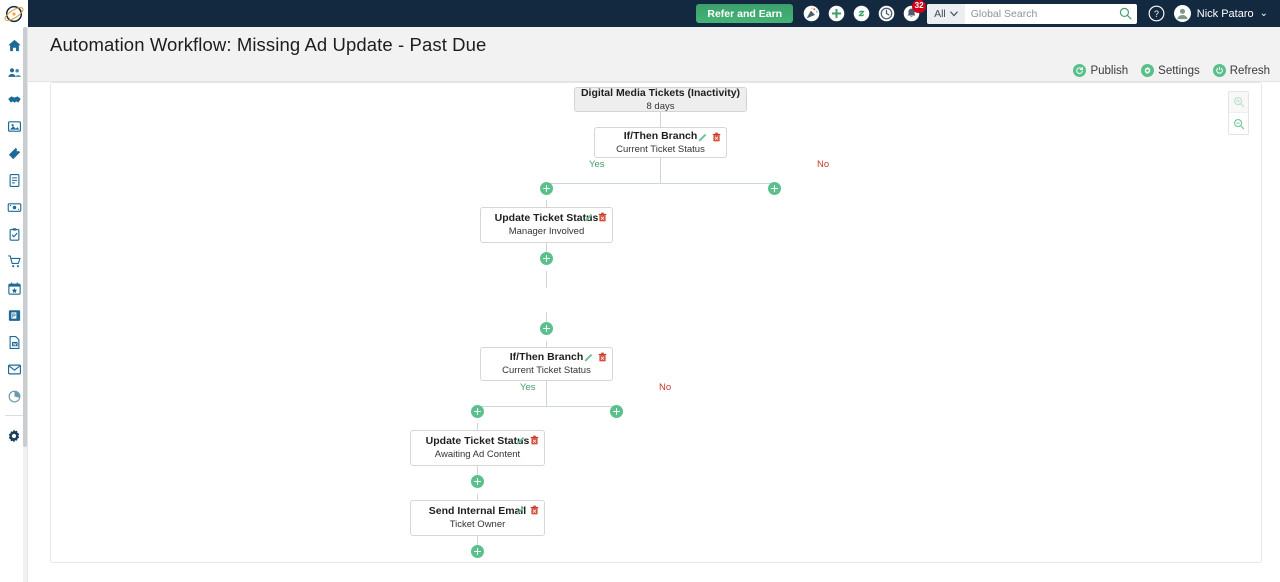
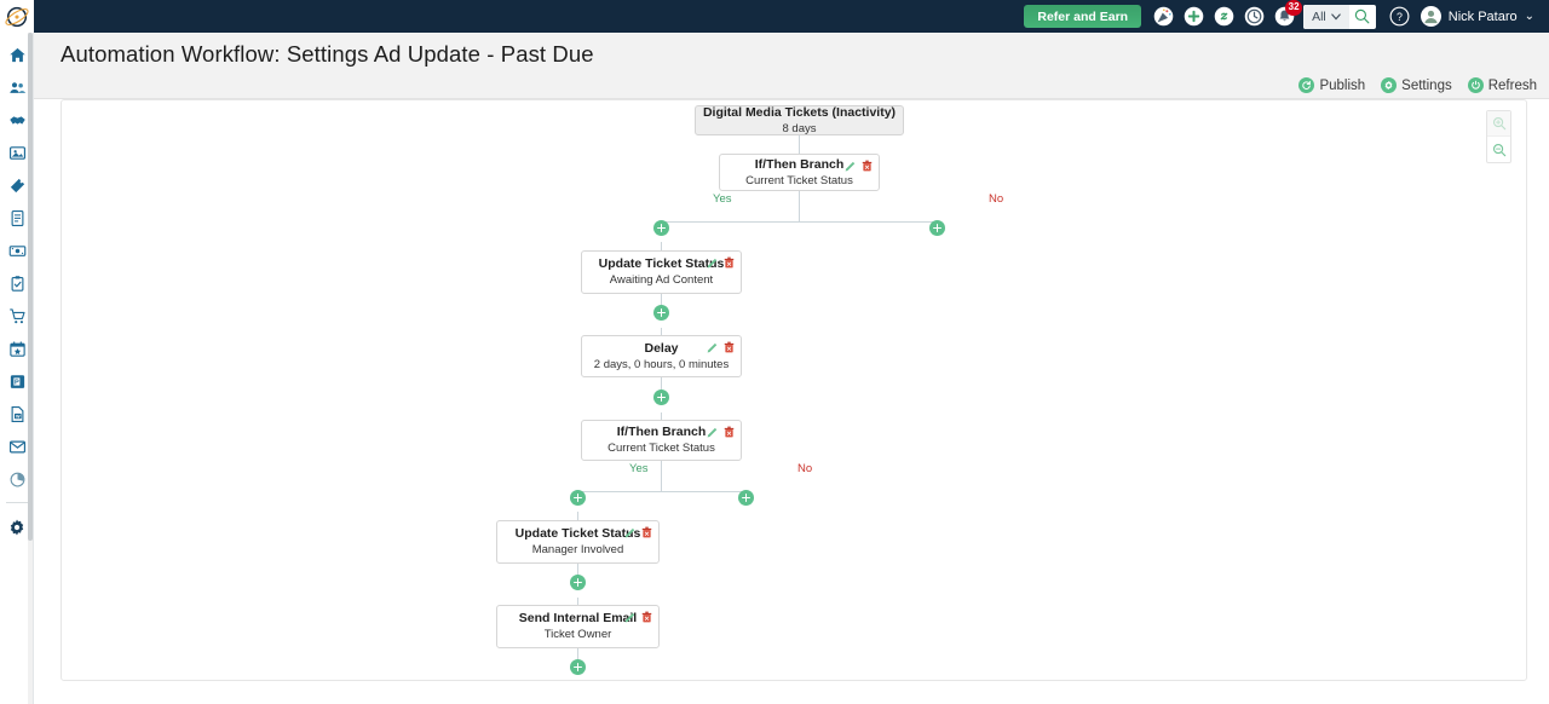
  Refer and Earn
  32
  All
- Global Search
  ?
  Nick Pataro
  ⌄
- Automation Workflow: Missing Ad Update - Past Due
+ Automation Workflow: Settings Ad Update - Past Due
  Publish
  Settings
  Refresh
  Digital Media Tickets (Inactivity)
  8 days
  If/Then Branch
  Current Ticket Status
  Update Ticket Stats
- Manager Involved
+ Awaiting Ad Content
+ Delay
+ 2 days, 0 hours, 0 minutes
  If/Then Branch
  Current Ticket Status
  Update Ticket Stats
- Awaiting Ad Content
+ Manager Involved
  Send Internal Email
  Ticket Owner
  Yes
  No
  Yes
  No
